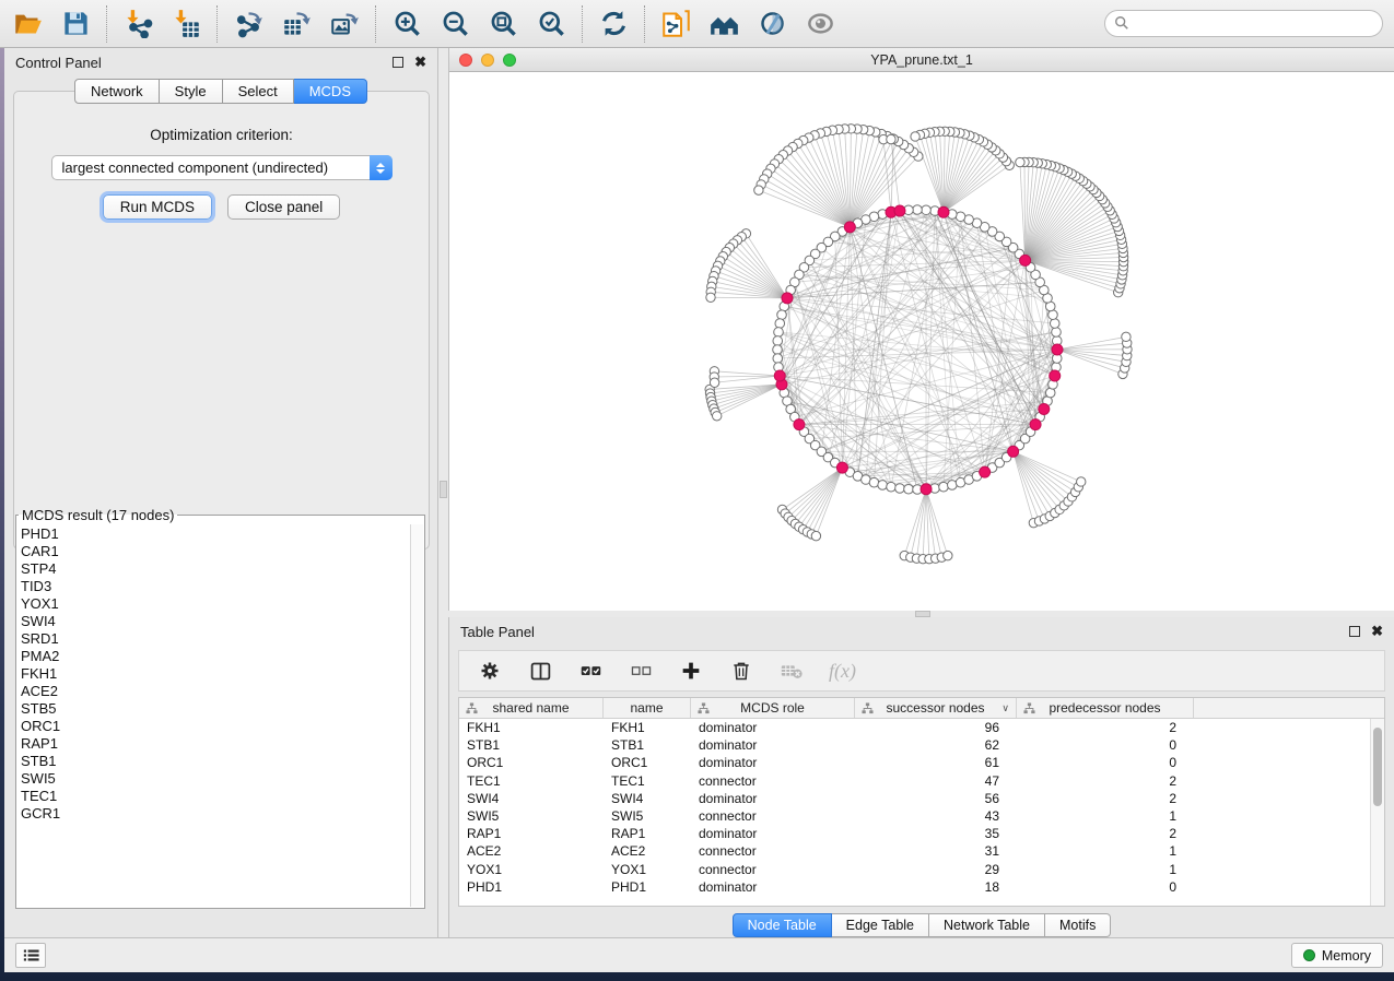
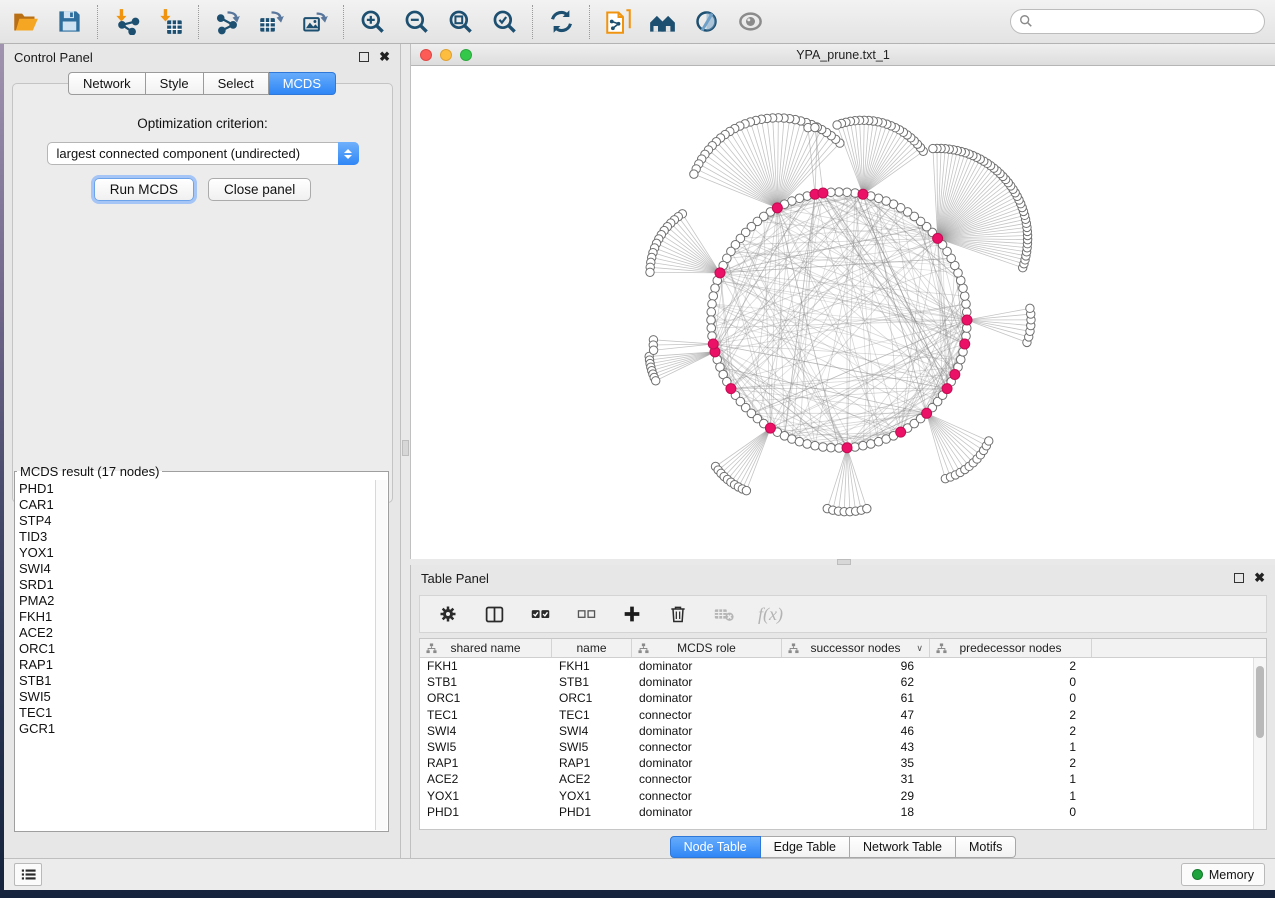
  Control Panel
  ✖
  Network
  Style
  Select
  MCDS
  Optimization criterion:
  largest connected component (undirected)
  Run MCDS
  Close panel
  MCDS result (17 nodes)
  PHD1
  CAR1
  STP4
  TID3
  YOX1
  SWI4
  SRD1
  PMA2
  FKH1
  ACE2
- STB5
  ORC1
  RAP1
  STB1
  SWI5
  TEC1
  GCR1
  YPA_prune.txt_1
  Table Panel
  ✖
  f(x)
  shared name
  name
  MCDS role
  successor nodes
  ∨
  predecessor nodes
  FKH1
  FKH1
  dominator
  96
  2
  STB1
  STB1
  dominator
  62
  0
  ORC1
  ORC1
  dominator
  61
  0
  TEC1
  TEC1
  connector
  47
  2
  SWI4
  SWI4
  dominator
- 56
+ 46
  2
  SWI5
  SWI5
  connector
  43
  1
  RAP1
  RAP1
  dominator
  35
  2
  ACE2
  ACE2
  connector
  31
  1
  YOX1
  YOX1
  connector
  29
  1
  PHD1
  PHD1
  dominator
  18
  0
  Node Table
  Edge Table
  Network Table
  Motifs
  Memory
